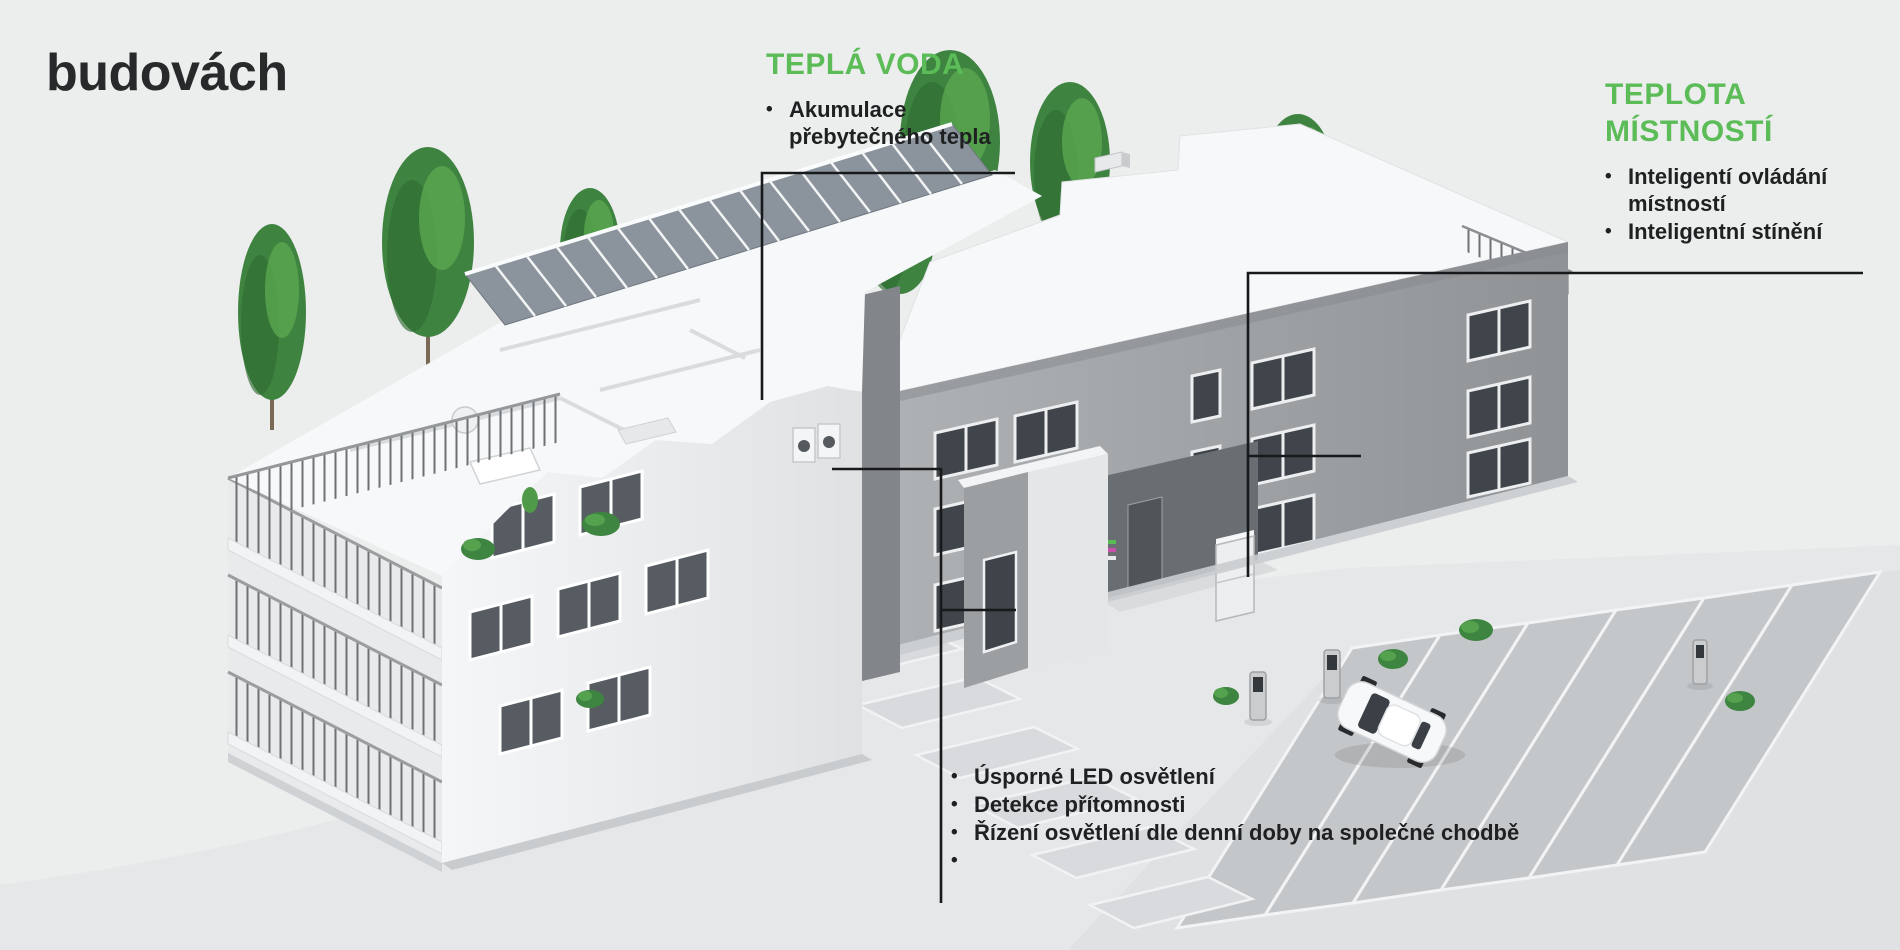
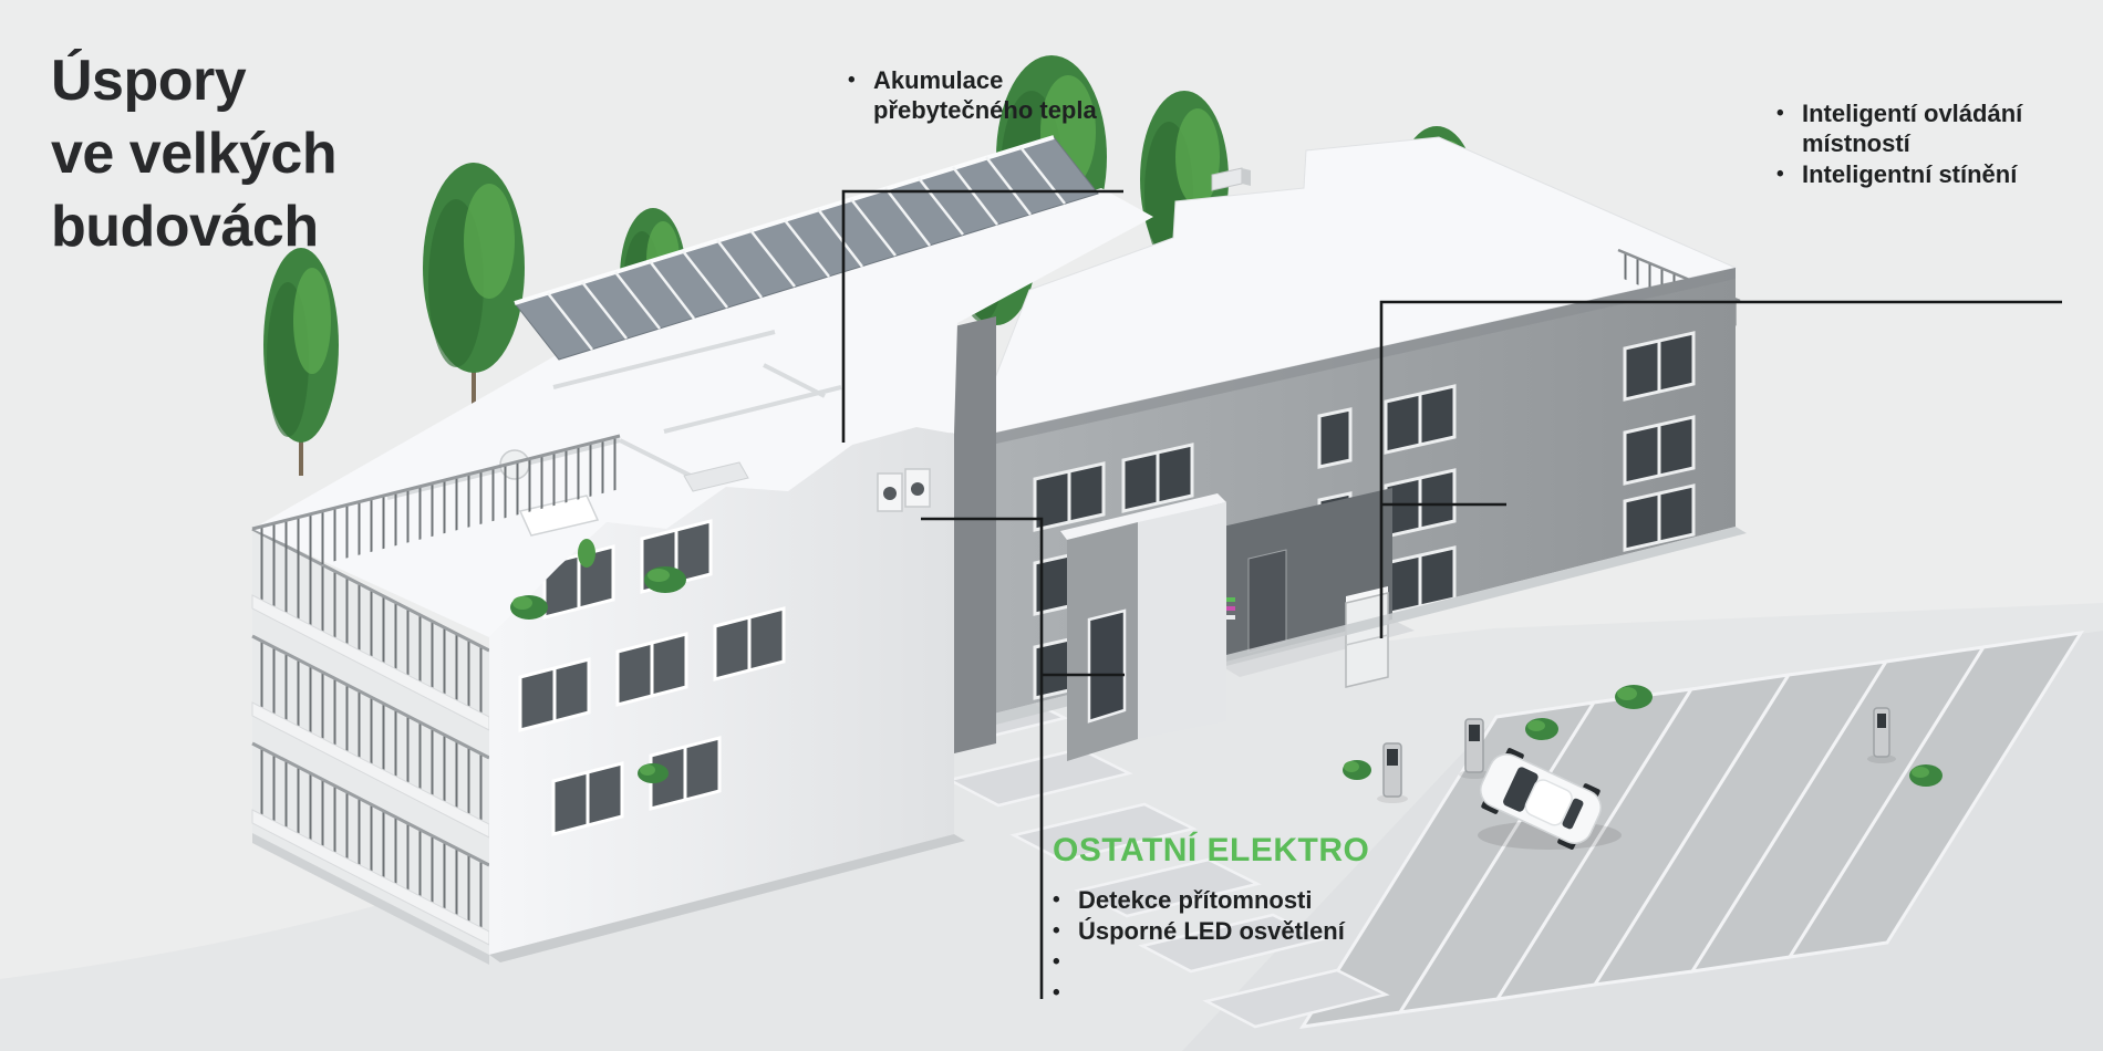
+ Úspory
+ ve velkých
  budovách
- TEPLÁ VODA
  •
  Akumulace přebytečného tepla
- TEPLOTA MÍSTNOSTÍ
  •
  Inteligentí ovládání místností
  •
  Inteligentní stínění
+ OSTATNÍ ELEKTRO
  •
- Úsporné LED osvětlení
+ Detekce přítomnosti
  •
- Detekce přítomnosti
+ Úsporné LED osvětlení
  •
- Řízení osvětlení dle denní doby na společné chodbě
  •
